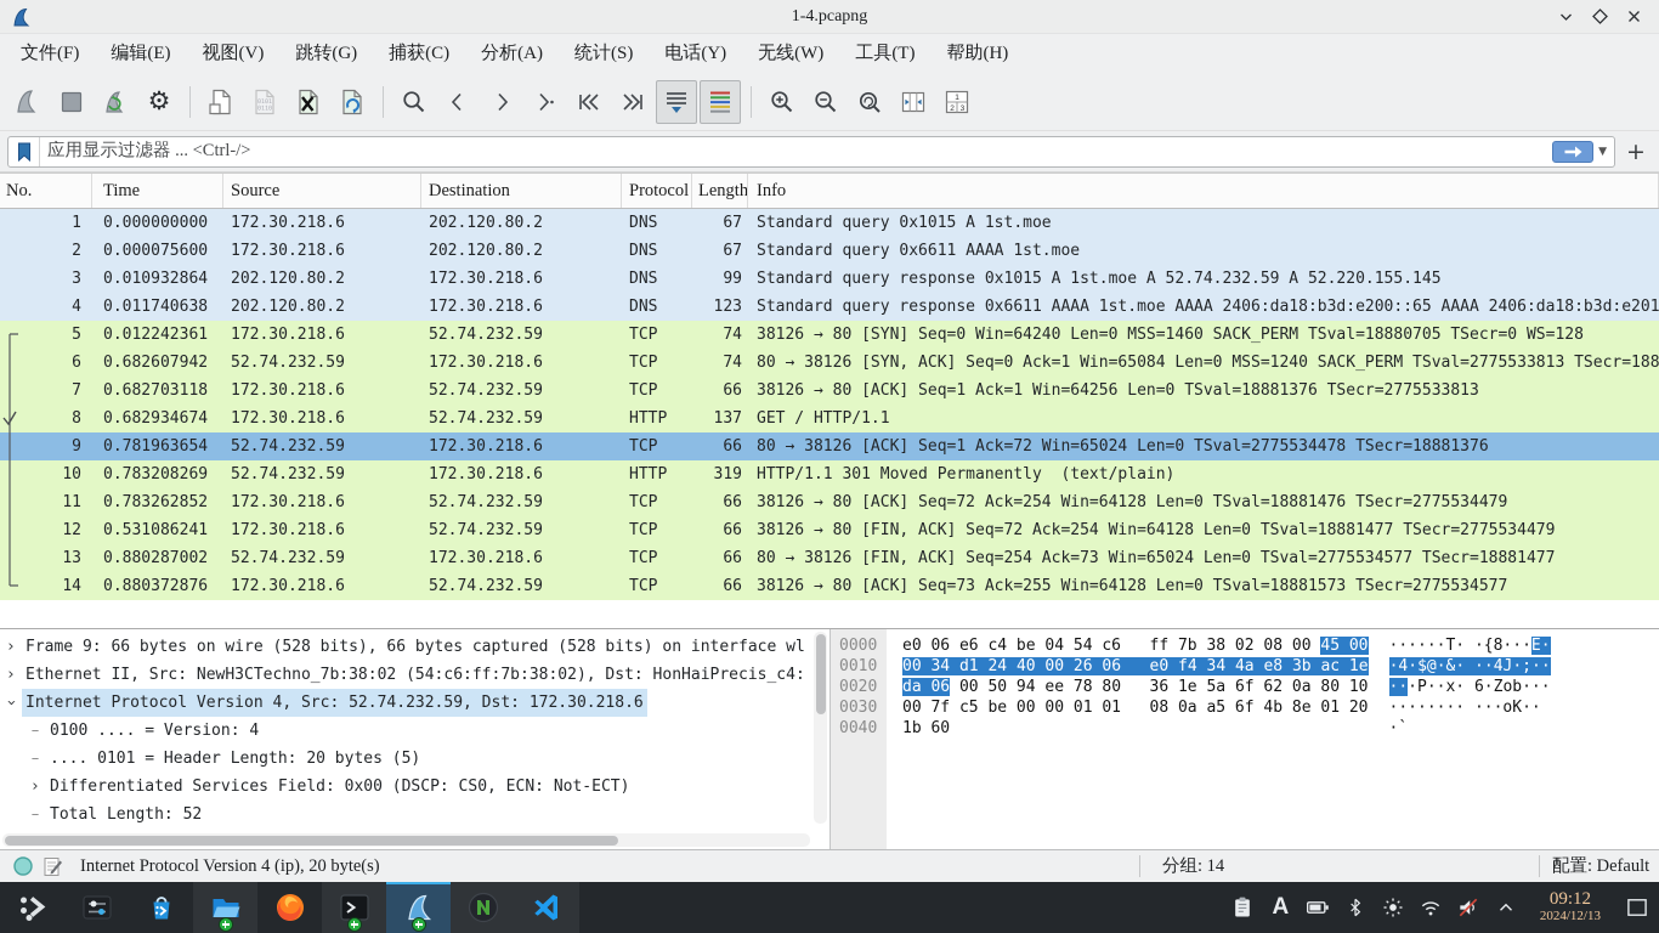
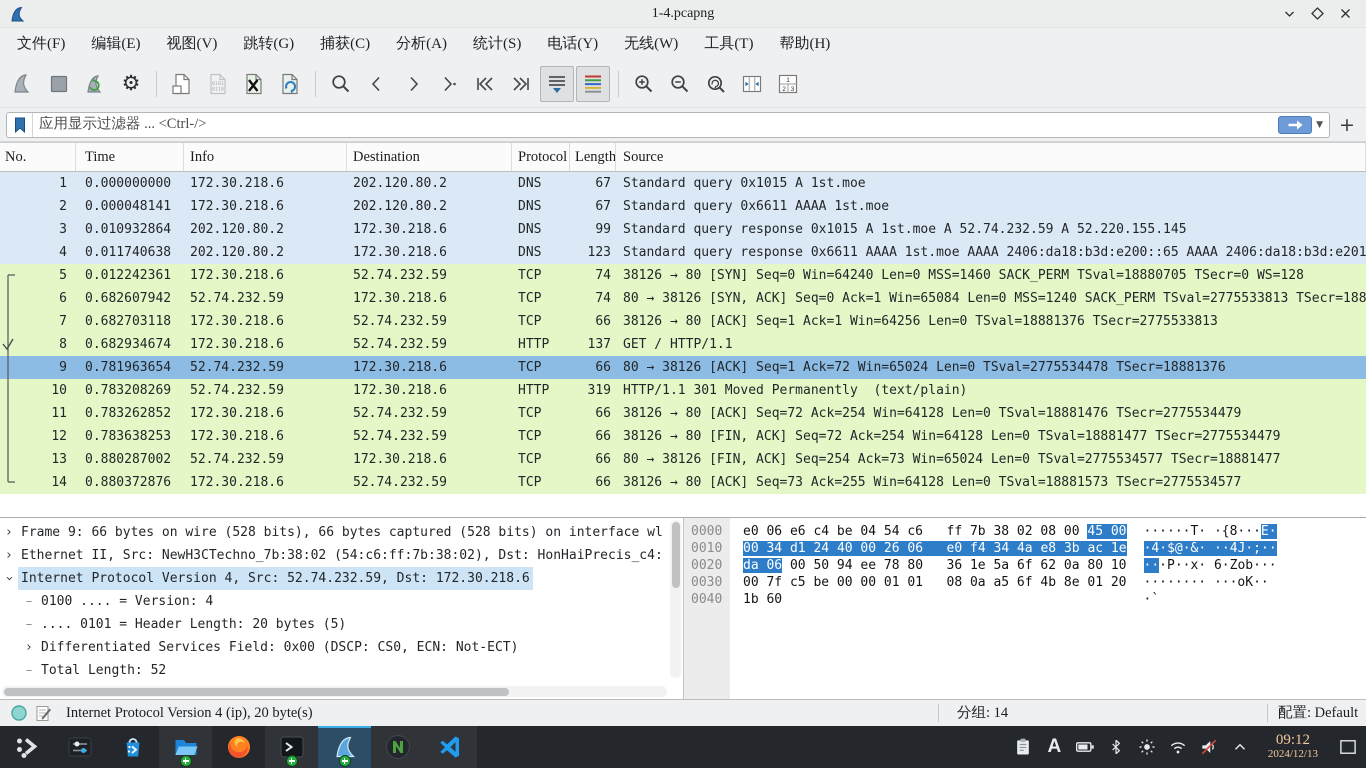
  1-4.pcapng
  文件(F)
  编辑(E)
  视图(V)
  跳转(G)
  捕获(C)
  分析(A)
  统计(S)
  电话(Y)
  无线(W)
  工具(T)
  帮助(H)
  ⚙
  应用显示过滤器 ... <Ctrl-/>
  ▼
  +
  No.
  Time
- Source
+ Info
  Destination
  Protocol
  Length
- Info
+ Source
  1
  0.000000000
  172.30.218.6
  202.120.80.2
  DNS
  67
  Standard query 0x1015 A 1st.moe
  2
- 0.000075600
+ 0.000048141
  172.30.218.6
  202.120.80.2
  DNS
  67
  Standard query 0x6611 AAAA 1st.moe
  3
  0.010932864
  202.120.80.2
  172.30.218.6
  DNS
  99
  Standard query response 0x1015 A 1st.moe A 52.74.232.59 A 52.220.155.145
  4
  0.011740638
  202.120.80.2
  172.30.218.6
  DNS
  123
  Standard query response 0x6611 AAAA 1st.moe AAAA 2406:da18:b3d:e200::65 AAAA 2406:da18:b3d:e201
  5
  0.012242361
  172.30.218.6
  52.74.232.59
  TCP
  74
  38126 → 80 [SYN] Seq=0 Win=64240 Len=0 MSS=1460 SACK_PERM TSval=18880705 TSecr=0 WS=128
  6
  0.682607942
  52.74.232.59
  172.30.218.6
  TCP
  74
  80 → 38126 [SYN, ACK] Seq=0 Ack=1 Win=65084 Len=0 MSS=1240 SACK_PERM TSval=2775533813 TSecr=188
  7
  0.682703118
  172.30.218.6
  52.74.232.59
  TCP
  66
  38126 → 80 [ACK] Seq=1 Ack=1 Win=64256 Len=0 TSval=18881376 TSecr=2775533813
  8
  0.682934674
  172.30.218.6
  52.74.232.59
  HTTP
  137
  GET / HTTP/1.1
  9
  0.781963654
  52.74.232.59
  172.30.218.6
  TCP
  66
  80 → 38126 [ACK] Seq=1 Ack=72 Win=65024 Len=0 TSval=2775534478 TSecr=18881376
  10
  0.783208269
  52.74.232.59
  172.30.218.6
  HTTP
  319
  HTTP/1.1 301 Moved Permanently (text/plain)
  11
  0.783262852
  172.30.218.6
  52.74.232.59
  TCP
  66
  38126 → 80 [ACK] Seq=72 Ack=254 Win=64128 Len=0 TSval=18881476 TSecr=2775534479
  12
- 0.531086241
+ 0.783638253
  172.30.218.6
  52.74.232.59
  TCP
  66
  38126 → 80 [FIN, ACK] Seq=72 Ack=254 Win=64128 Len=0 TSval=18881477 TSecr=2775534479
  13
  0.880287002
  52.74.232.59
  172.30.218.6
  TCP
  66
  80 → 38126 [FIN, ACK] Seq=254 Ack=73 Win=65024 Len=0 TSval=2775534577 TSecr=18881477
  14
  0.880372876
  172.30.218.6
  52.74.232.59
  TCP
  66
  38126 → 80 [ACK] Seq=73 Ack=255 Win=64128 Len=0 TSval=18881573 TSecr=2775534577
  ›
  Frame 9: 66 bytes on wire (528 bits), 66 bytes captured (528 bits) on interface wl
  ›
  Ethernet II, Src: NewH3CTechno_7b:38:02 (54:c6:ff:7b:38:02), Dst: HonHaiPrecis_c4:
  Internet Protocol Version 4, Src: 52.74.232.59, Dst: 172.30.218.6
  –
  0100 .... = Version: 4
  –
  .... 0101 = Header Length: 20 bytes (5)
  ›
  Differentiated Services Field: 0x00 (DSCP: CS0, ECN: Not-ECT)
  –
  Total Length: 52
  0000 e0 06 e6 c4 be 04 54 c6 ff 7b 38 02 08 00 45 00 ······T· ·{8···E·
  0010 00 34 d1 24 40 00 26 06 e0 f4 34 4a e8 3b ac 1e ·4·$@·&· ··4J·;··
  0020 da 06 00 50 94 ee 78 80 36 1e 5a 6f 62 0a 80 10 ···P··x· 6·Zob···
  0030 00 7f c5 be 00 00 01 01 08 0a a5 6f 4b 8e 01 20 ········ ···oK··
  0040 1b 60 ·`
  Internet Protocol Version 4 (ip), 20 byte(s)
  分组: 14
  配置: Default
  A
  09:12
  2024/12/13
